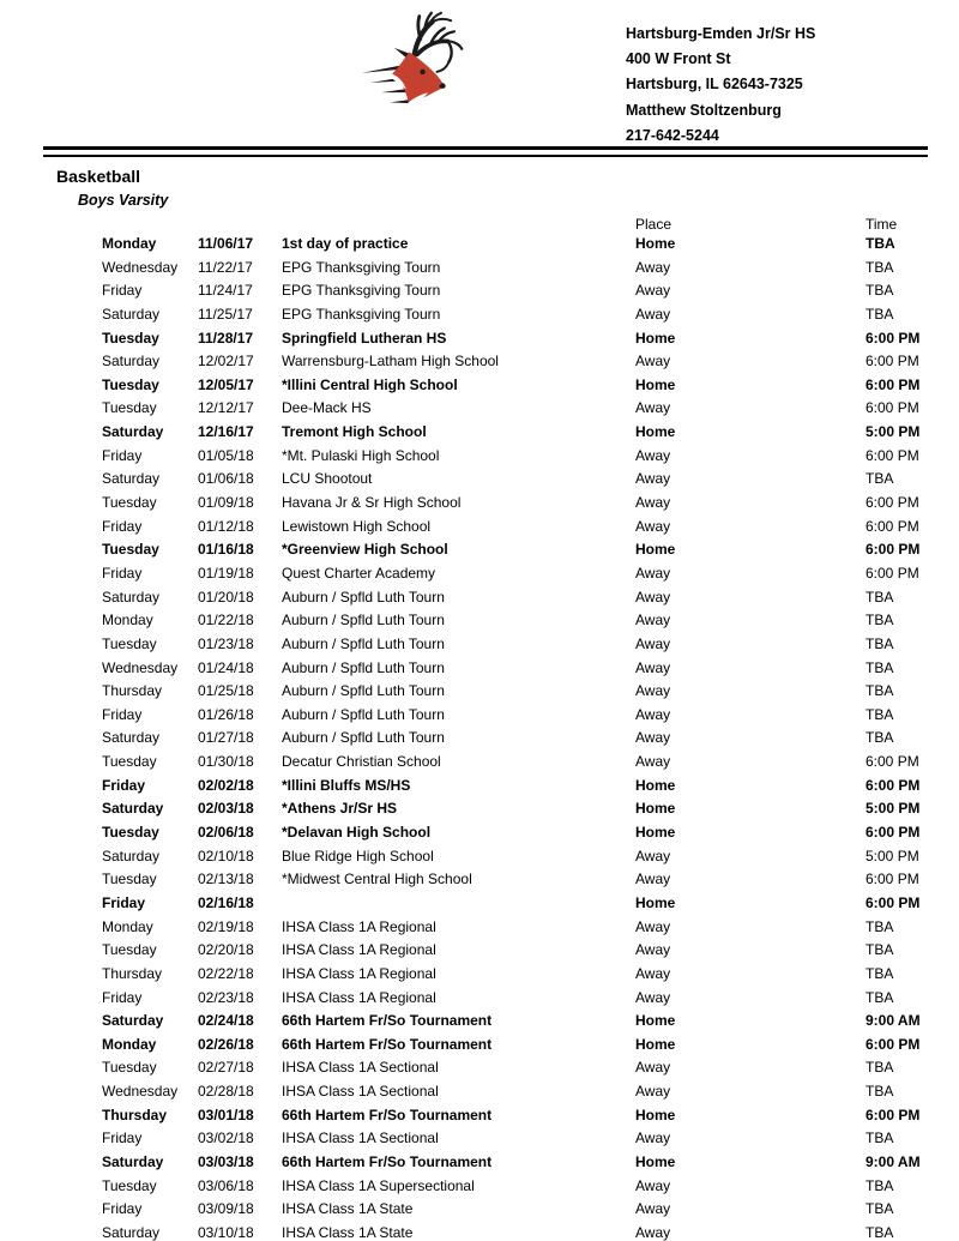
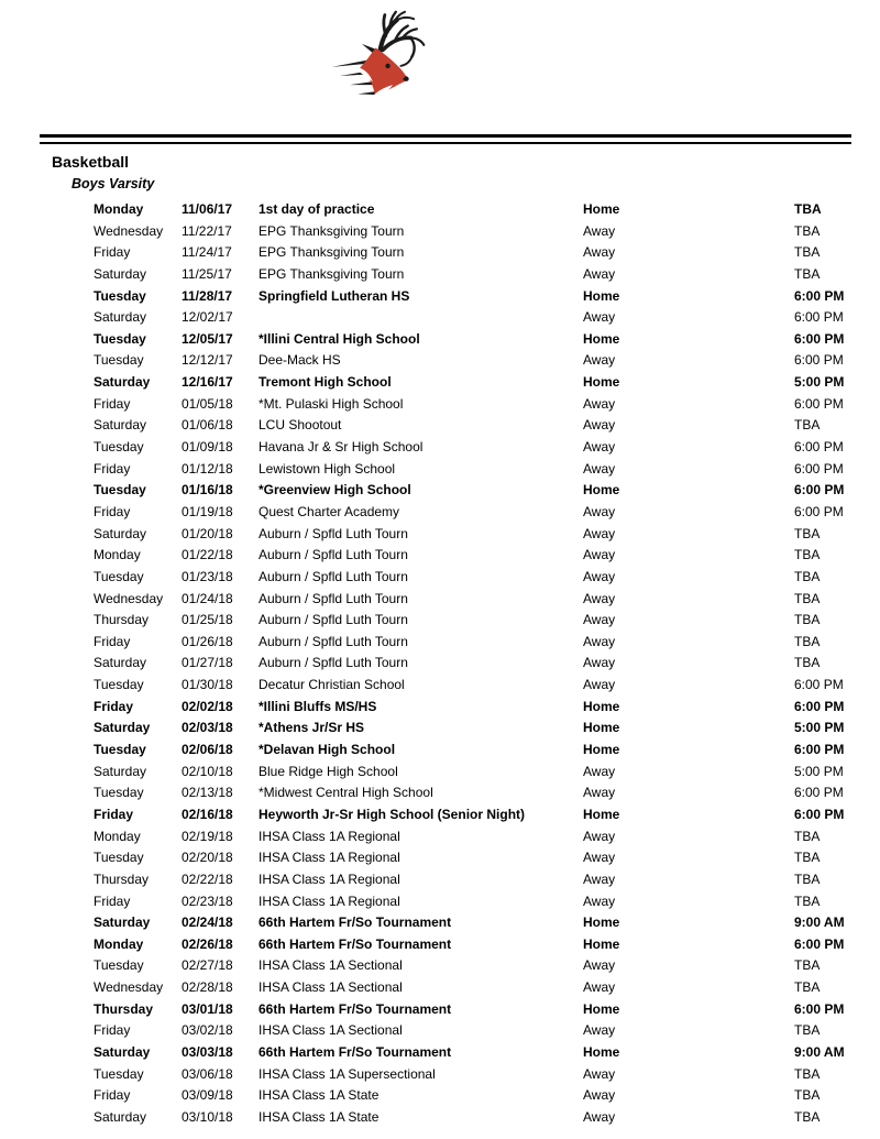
- Hartsburg-Emden Jr/Sr HS
- 400 W Front St
- Hartsburg, IL 62643-7325
- Matthew Stoltzenburg
- 217-642-5244
  Basketball
  Boys Varsity
- Place
- Time
  Monday
  11/06/17
  1st day of practice
  Home
  TBA
  Wednesday
  11/22/17
  EPG Thanksgiving Tourn
  Away
  TBA
  Friday
  11/24/17
  EPG Thanksgiving Tourn
  Away
  TBA
  Saturday
  11/25/17
  EPG Thanksgiving Tourn
  Away
  TBA
  Tuesday
  11/28/17
  Springfield Lutheran HS
  Home
  6:00 PM
  Saturday
  12/02/17
- Warrensburg-Latham High School
  Away
  6:00 PM
  Tuesday
  12/05/17
  *Illini Central High School
  Home
  6:00 PM
  Tuesday
  12/12/17
  Dee-Mack HS
  Away
  6:00 PM
  Saturday
  12/16/17
  Tremont High School
  Home
  5:00 PM
  Friday
  01/05/18
  *Mt. Pulaski High School
  Away
  6:00 PM
  Saturday
  01/06/18
  LCU Shootout
  Away
  TBA
  Tuesday
  01/09/18
  Havana Jr & Sr High School
  Away
  6:00 PM
  Friday
  01/12/18
  Lewistown High School
  Away
  6:00 PM
  Tuesday
  01/16/18
  *Greenview High School
  Home
  6:00 PM
  Friday
  01/19/18
  Quest Charter Academy
  Away
  6:00 PM
  Saturday
  01/20/18
  Auburn / Spfld Luth Tourn
  Away
  TBA
  Monday
  01/22/18
  Auburn / Spfld Luth Tourn
  Away
  TBA
  Tuesday
  01/23/18
  Auburn / Spfld Luth Tourn
  Away
  TBA
  Wednesday
  01/24/18
  Auburn / Spfld Luth Tourn
  Away
  TBA
  Thursday
  01/25/18
  Auburn / Spfld Luth Tourn
  Away
  TBA
  Friday
  01/26/18
  Auburn / Spfld Luth Tourn
  Away
  TBA
  Saturday
  01/27/18
  Auburn / Spfld Luth Tourn
  Away
  TBA
  Tuesday
  01/30/18
  Decatur Christian School
  Away
  6:00 PM
  Friday
  02/02/18
  *Illini Bluffs MS/HS
  Home
  6:00 PM
  Saturday
  02/03/18
  *Athens Jr/Sr HS
  Home
  5:00 PM
  Tuesday
  02/06/18
  *Delavan High School
  Home
  6:00 PM
  Saturday
  02/10/18
  Blue Ridge High School
  Away
  5:00 PM
  Tuesday
  02/13/18
  *Midwest Central High School
  Away
  6:00 PM
  Friday
  02/16/18
+ Heyworth Jr-Sr High School (Senior Night)
  Home
  6:00 PM
  Monday
  02/19/18
  IHSA Class 1A Regional
  Away
  TBA
  Tuesday
  02/20/18
  IHSA Class 1A Regional
  Away
  TBA
  Thursday
  02/22/18
  IHSA Class 1A Regional
  Away
  TBA
  Friday
  02/23/18
  IHSA Class 1A Regional
  Away
  TBA
  Saturday
  02/24/18
  66th Hartem Fr/So Tournament
  Home
  9:00 AM
  Monday
  02/26/18
  66th Hartem Fr/So Tournament
  Home
  6:00 PM
  Tuesday
  02/27/18
  IHSA Class 1A Sectional
  Away
  TBA
  Wednesday
  02/28/18
  IHSA Class 1A Sectional
  Away
  TBA
  Thursday
  03/01/18
  66th Hartem Fr/So Tournament
  Home
  6:00 PM
  Friday
  03/02/18
  IHSA Class 1A Sectional
  Away
  TBA
  Saturday
  03/03/18
  66th Hartem Fr/So Tournament
  Home
  9:00 AM
  Tuesday
  03/06/18
  IHSA Class 1A Supersectional
  Away
  TBA
  Friday
  03/09/18
  IHSA Class 1A State
  Away
  TBA
  Saturday
  03/10/18
  IHSA Class 1A State
  Away
  TBA
